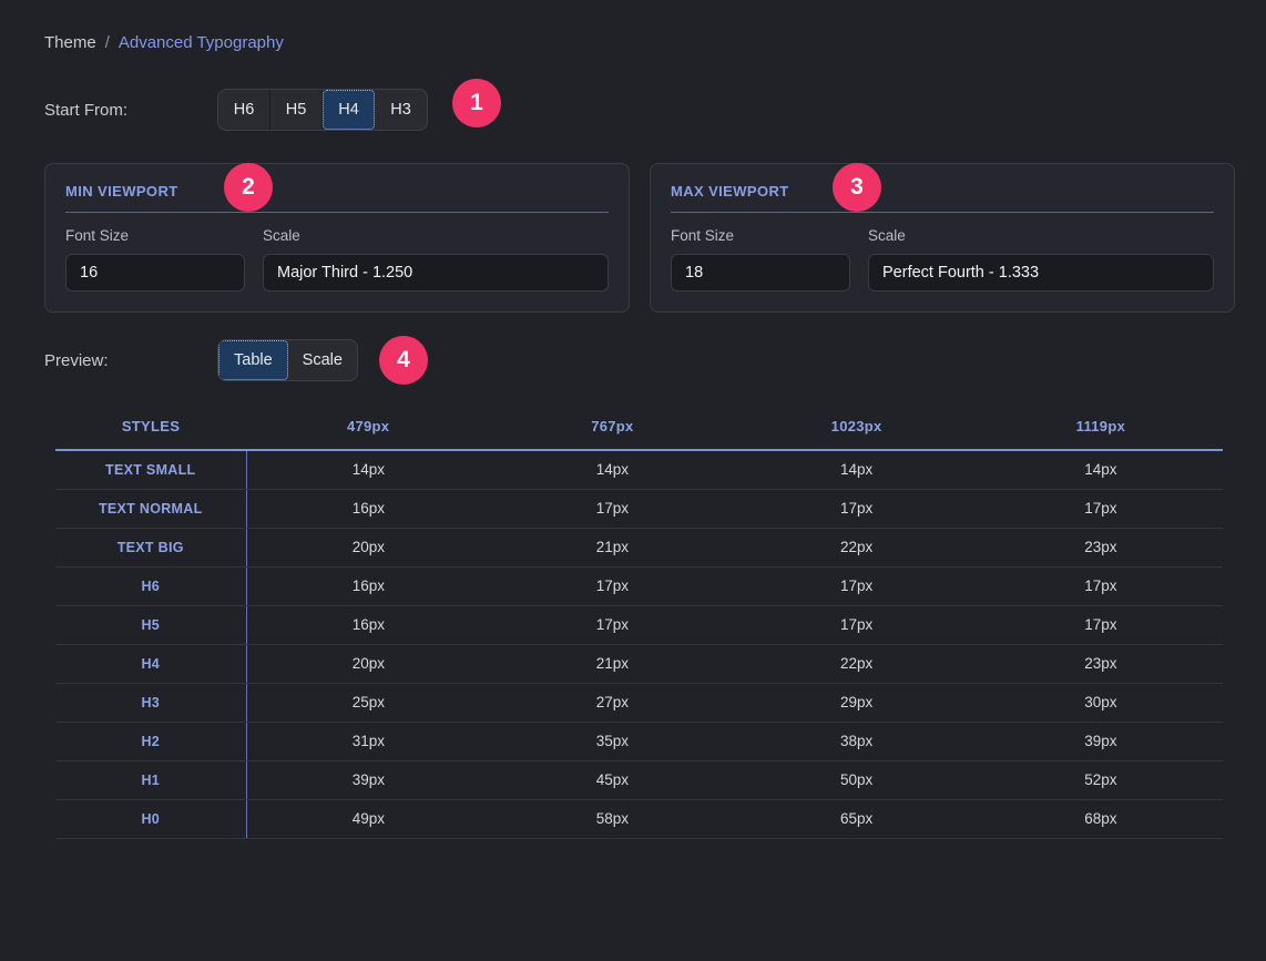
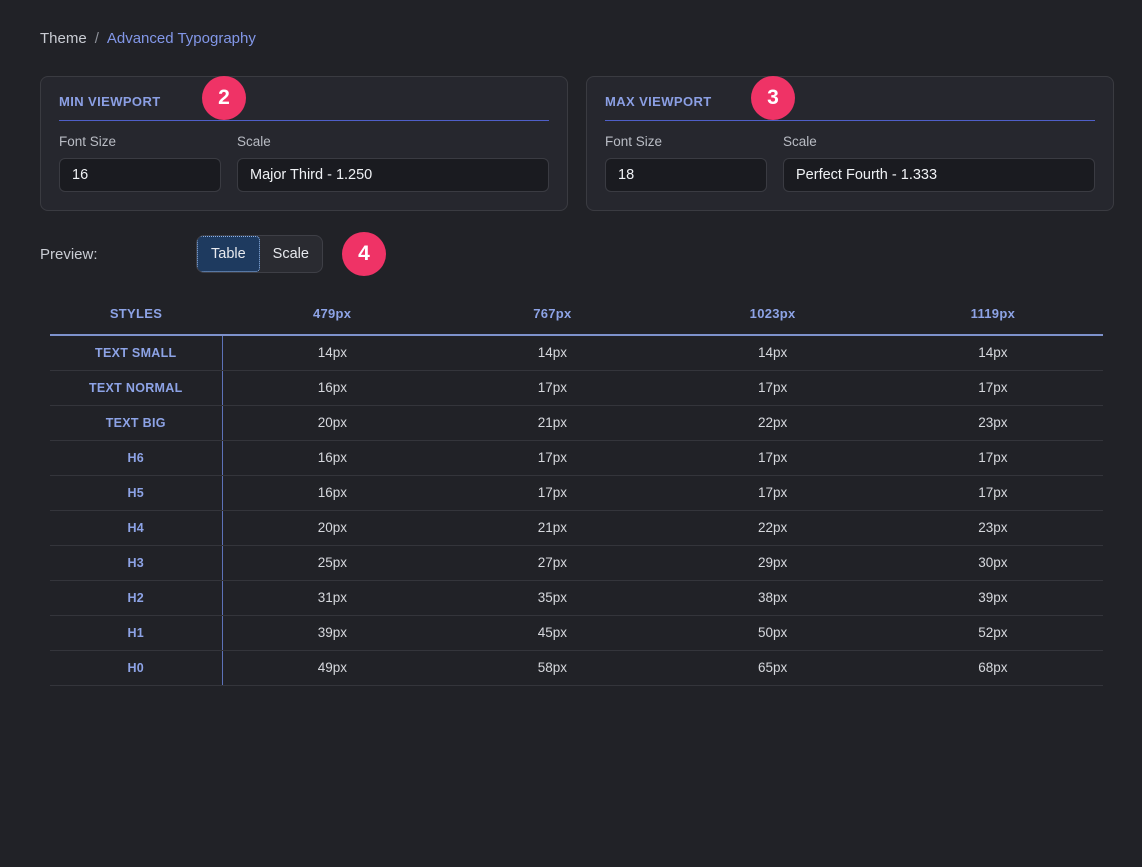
  Theme
  /
  Advanced Typography
- Start From:
- H6
- H5
- H4
- H3
- 1
  MIN VIEWPORT
  2
  Font Size
  16
  Scale
  Major Third - 1.250
  MAX VIEWPORT
  3
  Font Size
  18
  Scale
  Perfect Fourth - 1.333
  Preview:
  Table
  Scale
  4
  STYLES	479px	767px	1023px	1119px
  TEXT SMALL	14px	14px	14px	14px
  TEXT NORMAL	16px	17px	17px	17px
  TEXT BIG	20px	21px	22px	23px
  H6	16px	17px	17px	17px
  H5	16px	17px	17px	17px
  H4	20px	21px	22px	23px
  H3	25px	27px	29px	30px
  H2	31px	35px	38px	39px
  H1	39px	45px	50px	52px
  H0	49px	58px	65px	68px
